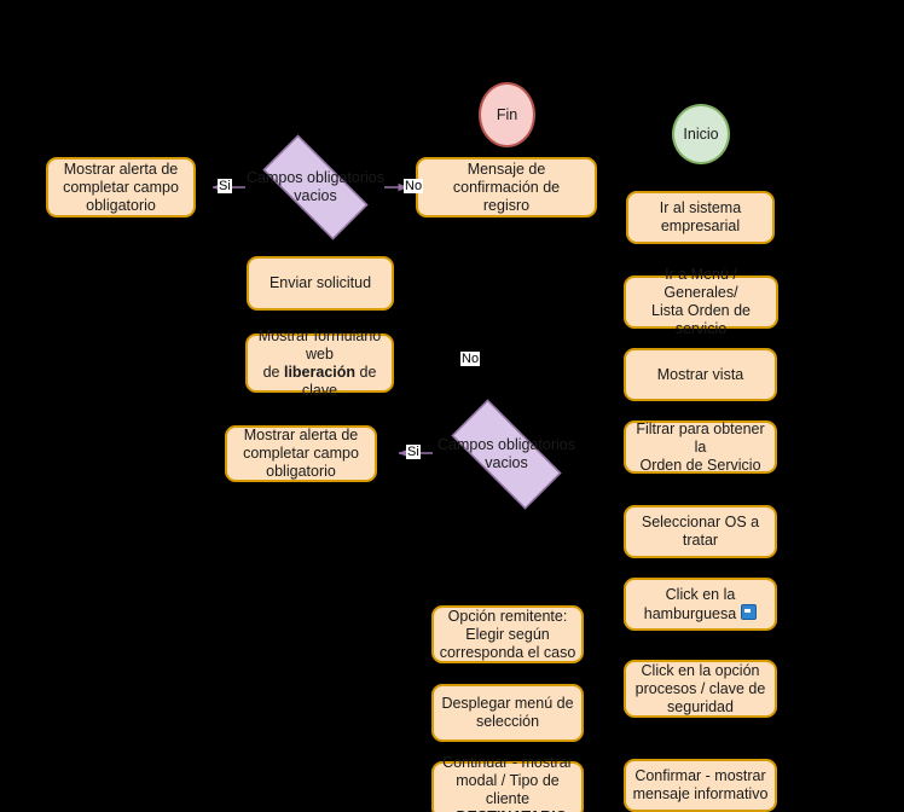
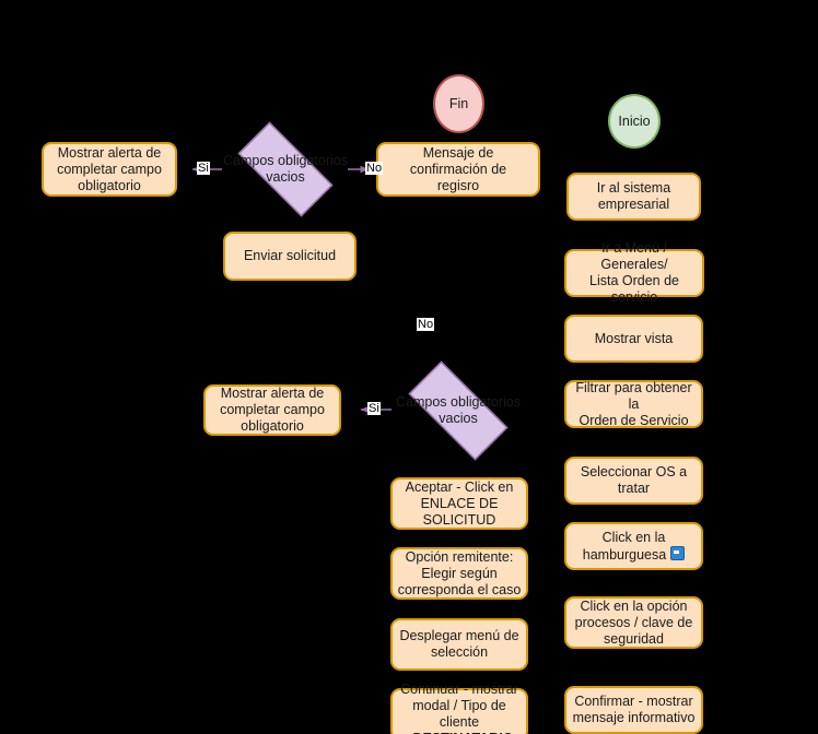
  Fin
  Inicio
  Campos obligatorios vacios
  Campos obligatorios vacios
  Si
  No
  No
  Si
  Mostrar alerta de
  completar campo
  obligatorio
  Enviar solicitud
- Mostrar formulario web
- de liberación de
- clave
  Mostrar alerta de
  completar campo
  obligatorio
  Mensaje de
  confirmación de
  regisro
+ Aceptar - Click en
+ ENLACE DE
+ SOLICITUD
  Opción remitente:
  Elegir según
  corresponda el caso
  Desplegar menú de
  selección
  Continuar - mostrar
  modal / Tipo de cliente
  Ir al sistema
  empresarial
  Ir a Menú / Generales/
  Lista Orden de servicio
  Mostrar vista
  Filtrar para obtener la
  Orden de Servicio
  Seleccionar OS a
  tratar
  Click en la
  hamburguesa
  Click en la opción
  procesos / clave de
  seguridad
  Confirmar - mostrar
  mensaje informativo
